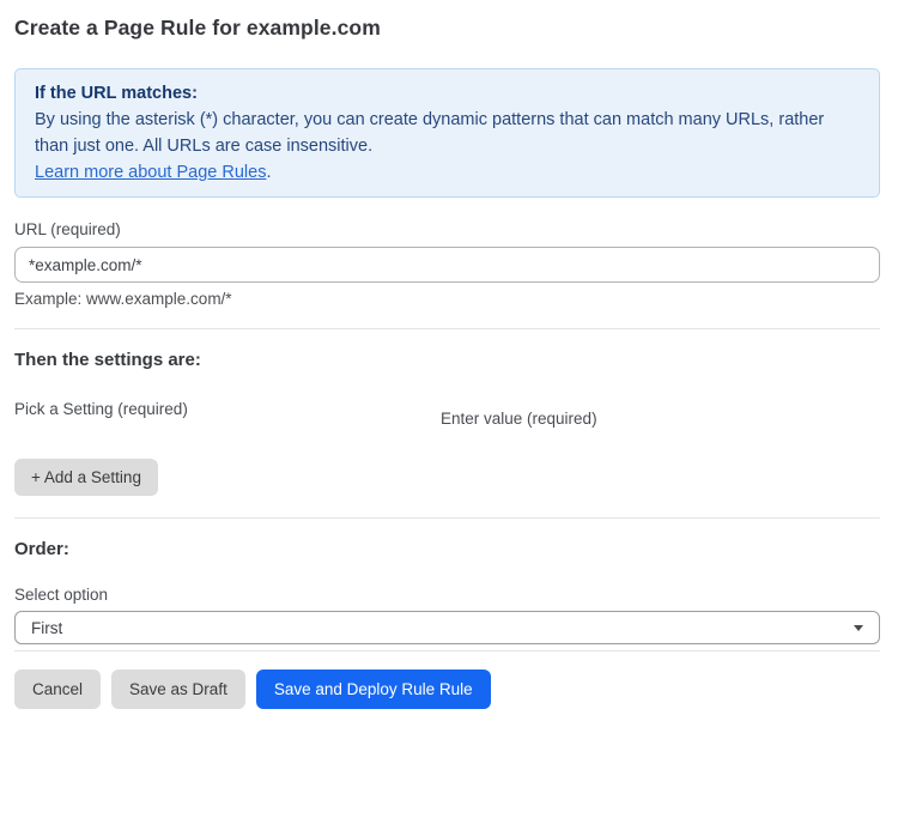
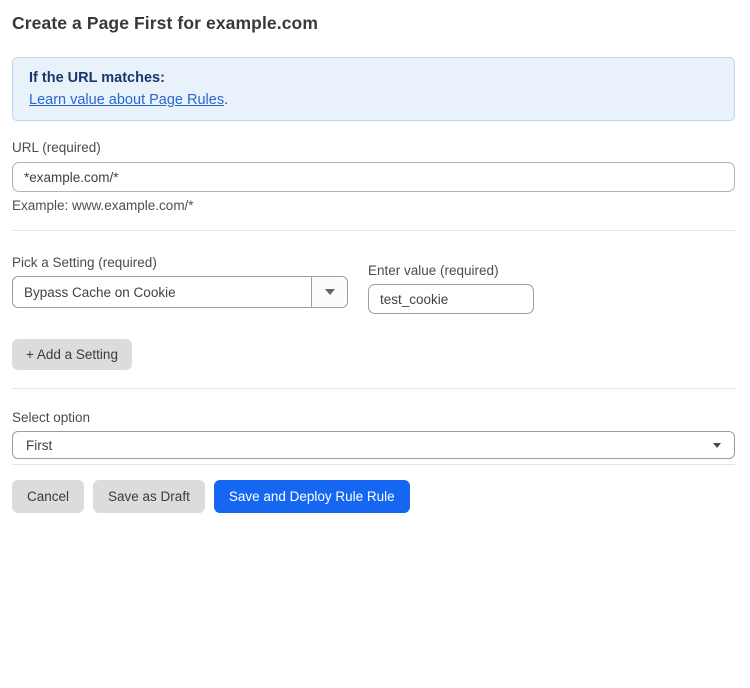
- Create a Page Rule for example.com
+ Create a Page First for example.com
  If the URL matches:
- By using the asterisk (*) character, you can create dynamic patterns that can match many URLs, rather than just one. All URLs are case insensitive.
- Learn more about Page Rules.
+ Learn value about Page Rules.
  URL (required)
  *example.com/*
  Example: www.example.com/*
- Then the settings are:
  Pick a Setting (required)
+ Bypass Cache on Cookie
  Enter value (required)
+ test_cookie
  + Add a Setting
- Order:
  Select option
  First
  Cancel
  Save as Draft
  Save and Deploy Rule Rule
